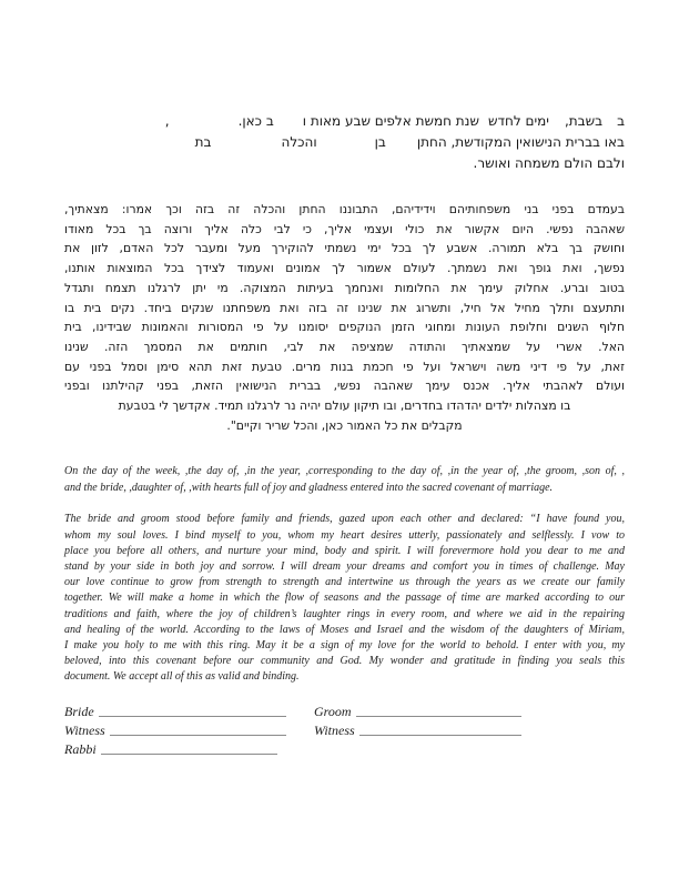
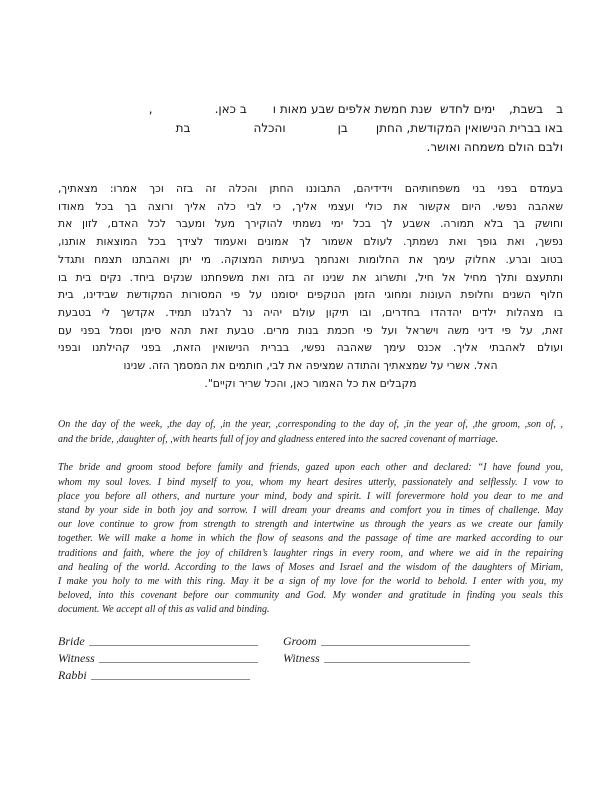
  בבשבת,ימים לחדששנת חמשת אלפים שבע מאות וב כאן.,
  באו בברית הנישואין המקודשת, החתןבןוהכלהבת
  ולבם הולם משמחה ואושר.
  בעמדם בפני בני משפחותיהם וידידיהם, התבוננו החתן והכלה זה בזה וכך אמרו: מצאתיך,
  שאהבה נפשי. היום אקשור את כולי ועצמי אליך, כי לבי כלה אליך ורוצה בך בכל מאודו
  וחושק בך בלא תמורה. אשבע לך בכל ימי נשמתי להוקירך מעל ומעבר לכל האדם, לזון את
  נפשך, ואת גופך ואת נשמתך. לעולם אשמור לך אמונים ואעמוד לצידך בכל המוצאות אותנו,
- בטוב וברע. אחלוק עימך את החלומות ואנחמך בעיתות המצוקה. מי יתן לרגלנו תצמח ותגדל
+ בטוב וברע. אחלוק עימך את החלומות ואנחמך בעיתות המצוקה. מי יתן ואהבתנו תצמח ותגדל
  ותתעצם ותלך מחיל אל חיל, ותשרוג את שנינו זה בזה ואת משפחתנו שנקים ביחד. נקים בית בו
- חלוף השנים וחלופת העונות ומחוגי הזמן הנוקפים יסומנו על פי המסורות והאמונות שבידינו, בית
+ חלוף השנים וחלופת העונות ומחוגי הזמן הנוקפים יסומנו על פי המסורות המקודשת שבידינו, בית
- האל. אשרי על שמצאתיך והתודה שמציפה את לבי, חותמים את המסמך הזה. שנינו
+ בו מצהלות ילדים יהדהדו בחדרים, ובו תיקון עולם יהיה נר לרגלנו תמיד. אקדשך לי בטבעת
  זאת, על פי דיני משה וישראל ועל פי חכמת בנות מרים. טבעת זאת תהא סימן וסמל בפני עם
  ועולם לאהבתי אליך. אכנס עימך שאהבה נפשי, בברית הנישואין הזאת, בפני קהילתנו ובפני
- בו מצהלות ילדים יהדהדו בחדרים, ובו תיקון עולם יהיה נר לרגלנו תמיד. אקדשך לי בטבעת
+ האל. אשרי על שמצאתיך והתודה שמציפה את לבי, חותמים את המסמך הזה. שנינו
  מקבלים את כל האמור כאן, והכל שריר וקיים".
  On the day of the week, ,the day of, ,in the year, ,corresponding to the day of, ,in the year of, ,the groom, ,son of, ,
  and the bride, ,daughter of, ,with hearts full of joy and gladness entered into the sacred covenant of marriage.
  The bride and groom stood before family and friends, gazed upon each other and declared: “I have found you,
  whom my soul loves. I bind myself to you, whom my heart desires utterly, passionately and selflessly. I vow to
  place you before all others, and nurture your mind, body and spirit. I will forevermore hold you dear to me and
  stand by your side in both joy and sorrow. I will dream your dreams and comfort you in times of challenge. May
  our love continue to grow from strength to strength and intertwine us through the years as we create our family
  together. We will make a home in which the flow of seasons and the passage of time are marked according to our
  traditions and faith, where the joy of children’s laughter rings in every room, and where we aid in the repairing
  and healing of the world. According to the laws of Moses and Israel and the wisdom of the daughters of Miriam,
  I make you holy to me with this ring. May it be a sign of my love for the world to behold. I enter with you, my
  beloved, into this covenant before our community and God. My wonder and gratitude in finding you seals this
  document. We accept all of this as valid and binding.
  Bride
  Witness
  Rabbi
  Groom
  Witness
